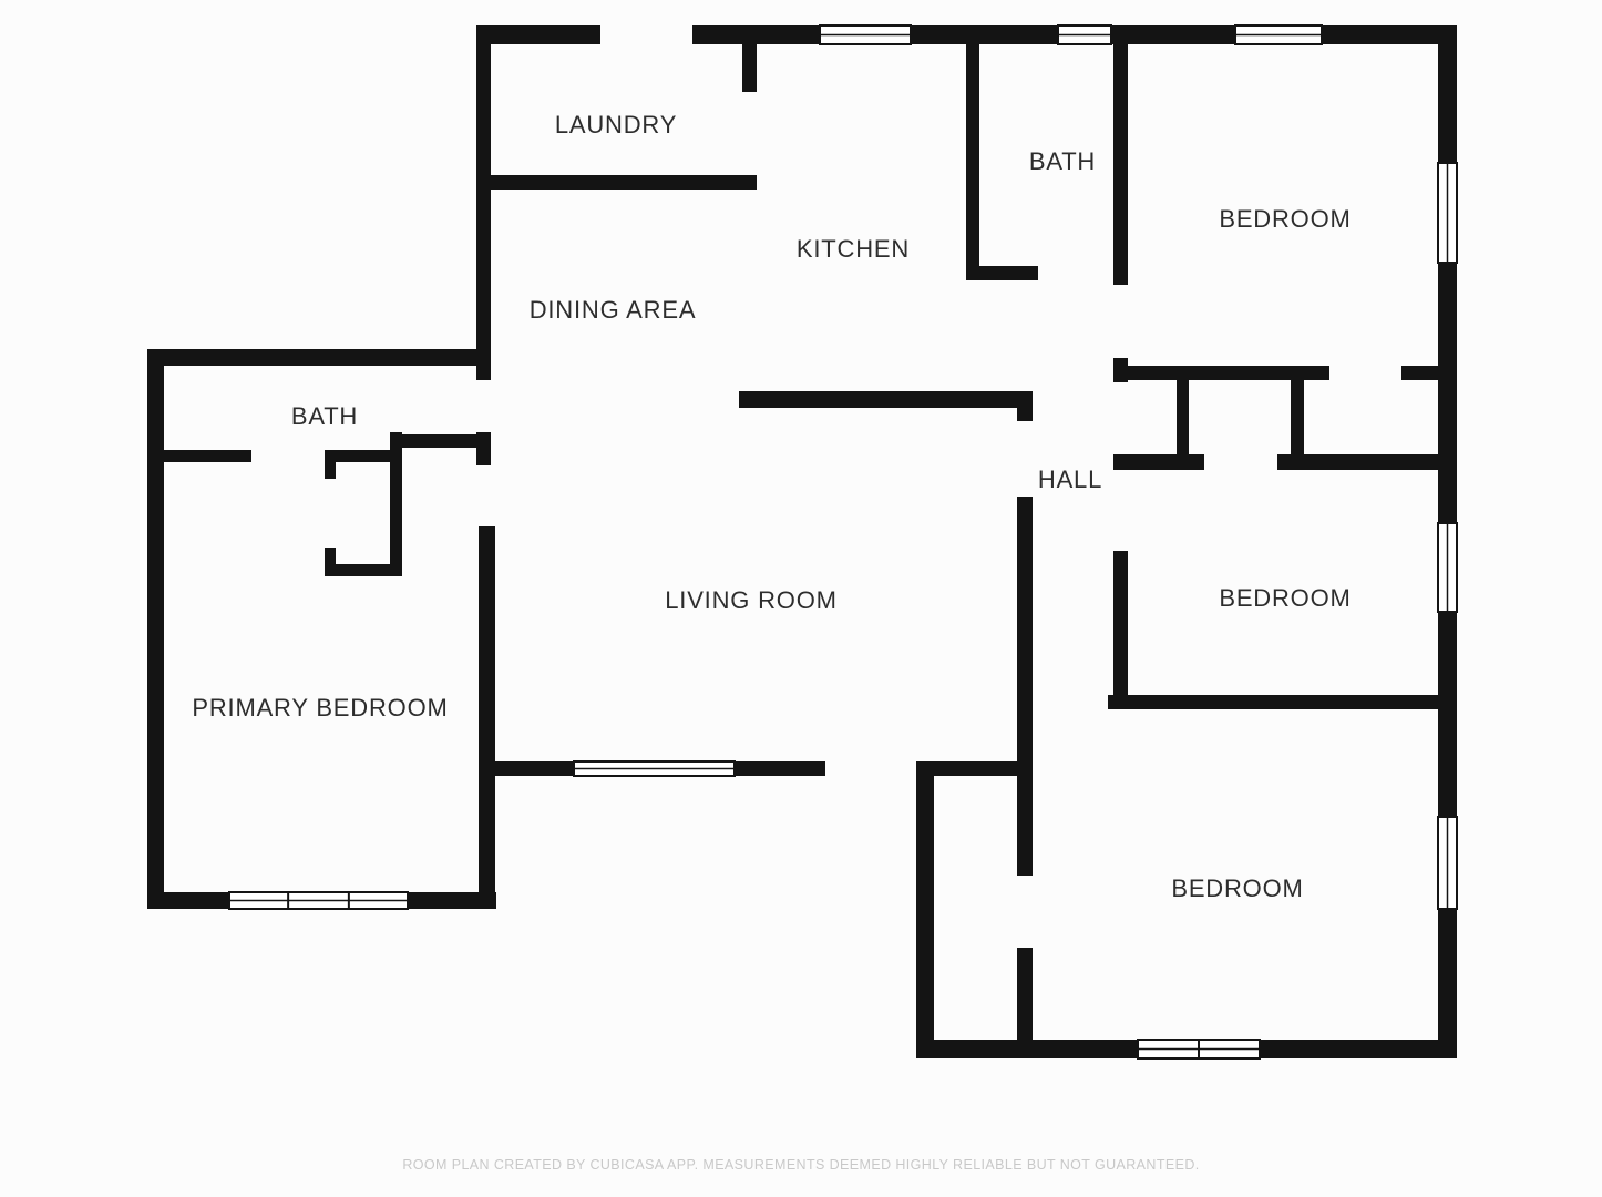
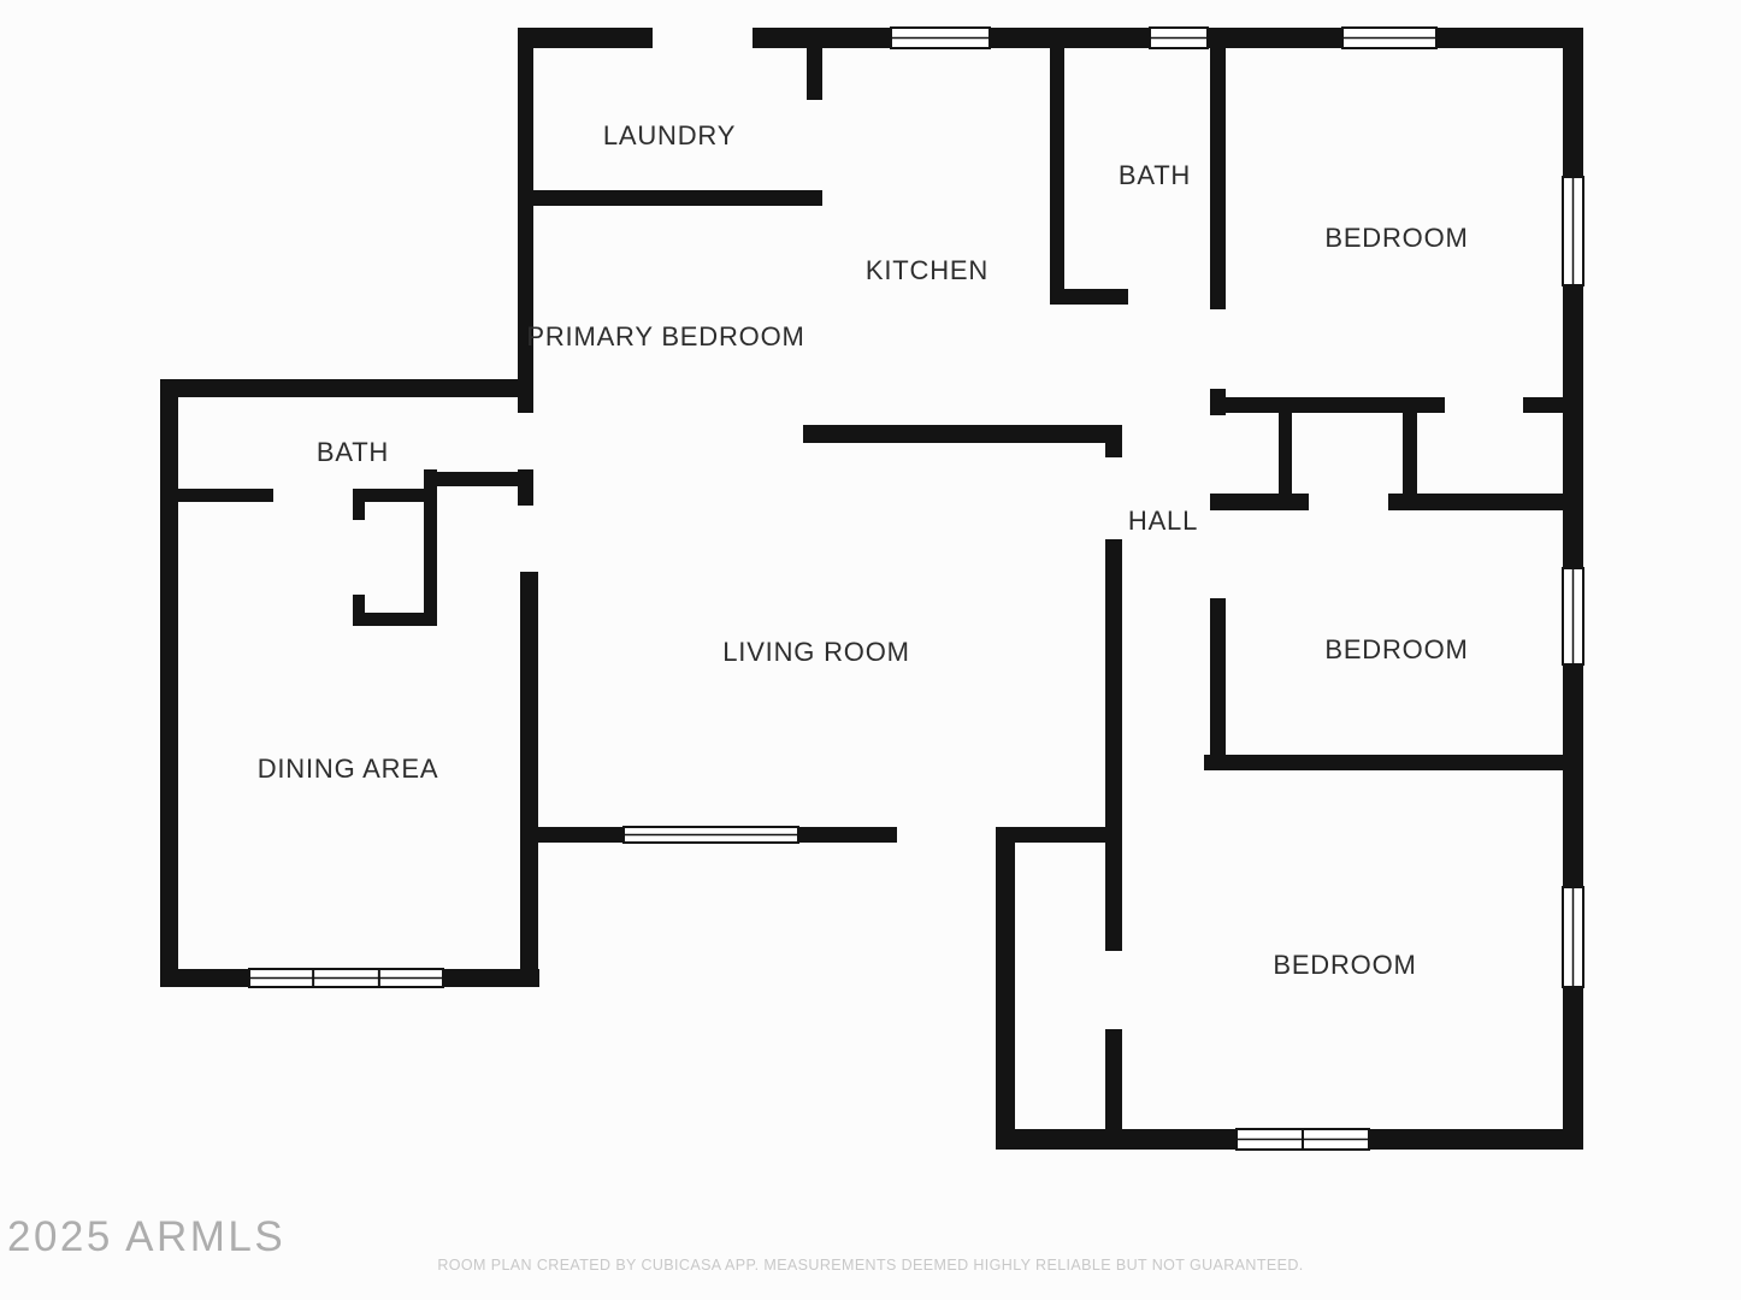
  LAUNDRY
  KITCHEN
  BATH
  BEDROOM
- DINING AREA
+ PRIMARY BEDROOM
  HALL
  BATH
  BEDROOM
  LIVING ROOM
- PRIMARY BEDROOM
+ DINING AREA
  BEDROOM
+ 2025 ARMLS
  ROOM PLAN CREATED BY CUBICASA APP. MEASUREMENTS DEEMED HIGHLY RELIABLE BUT NOT GUARANTEED.
